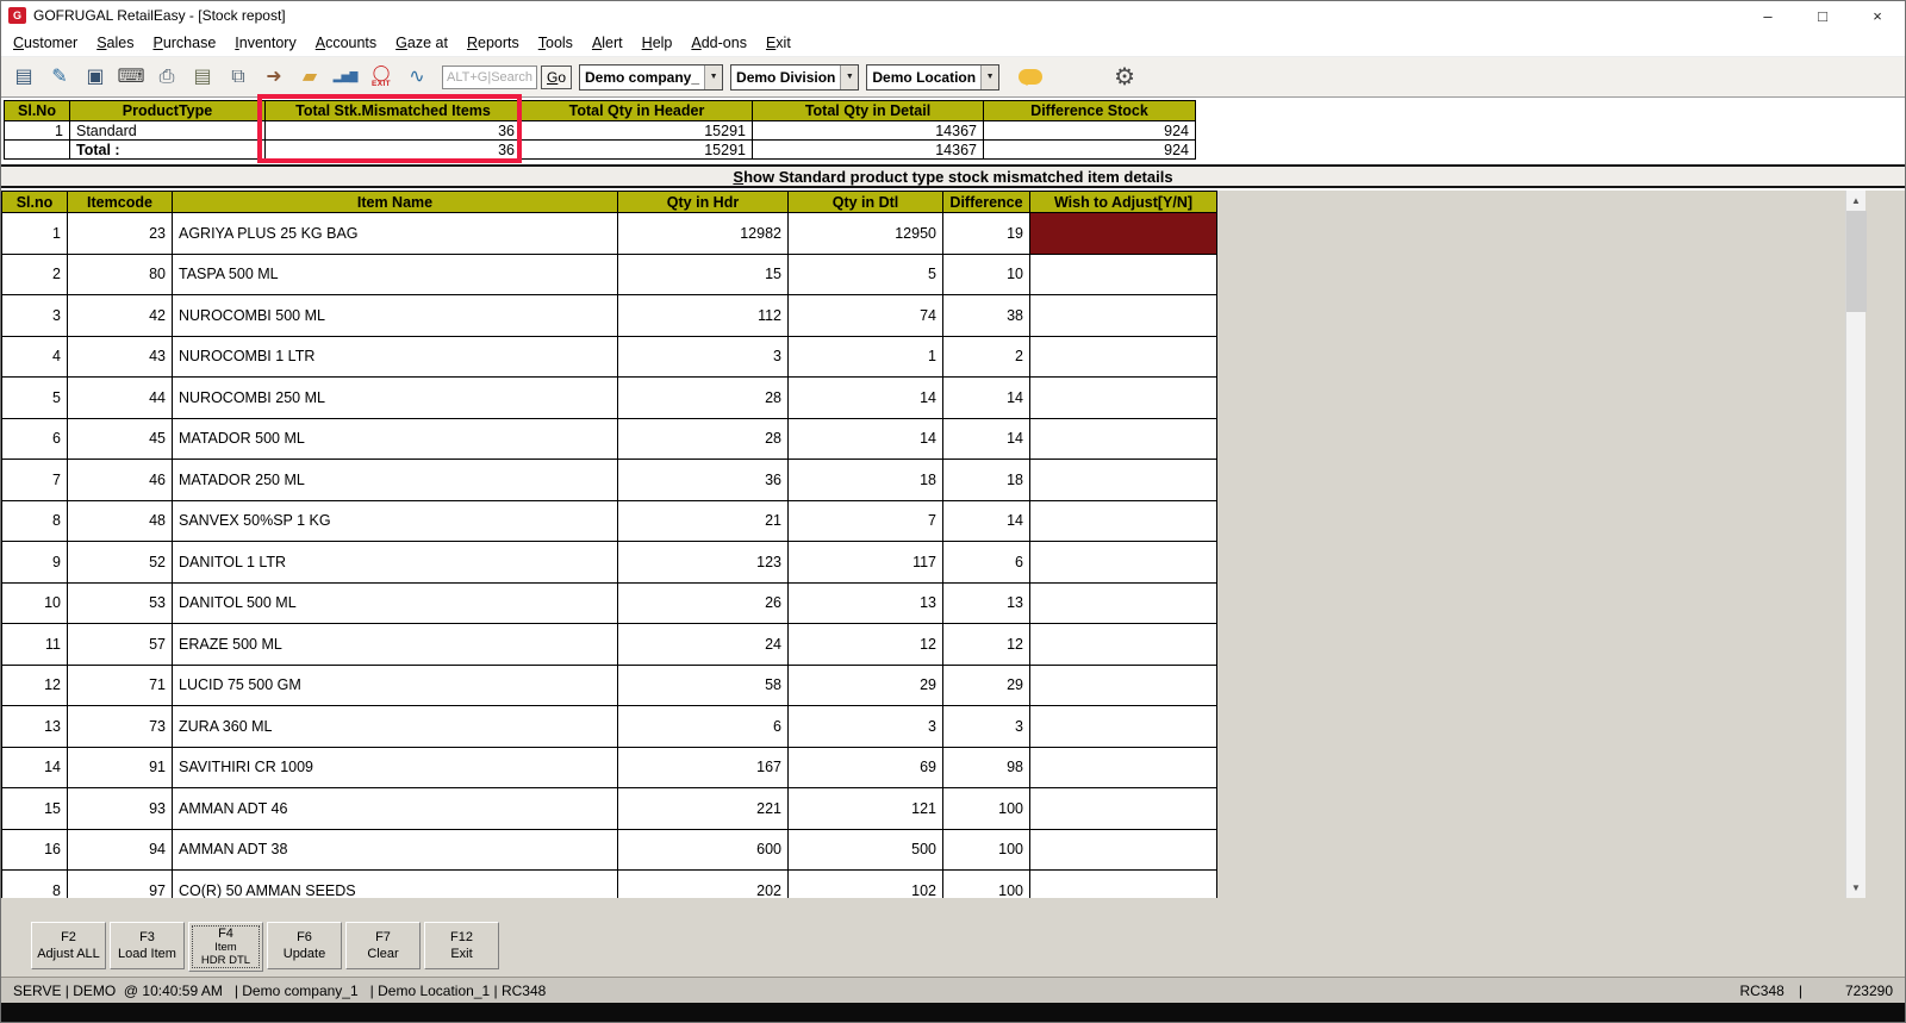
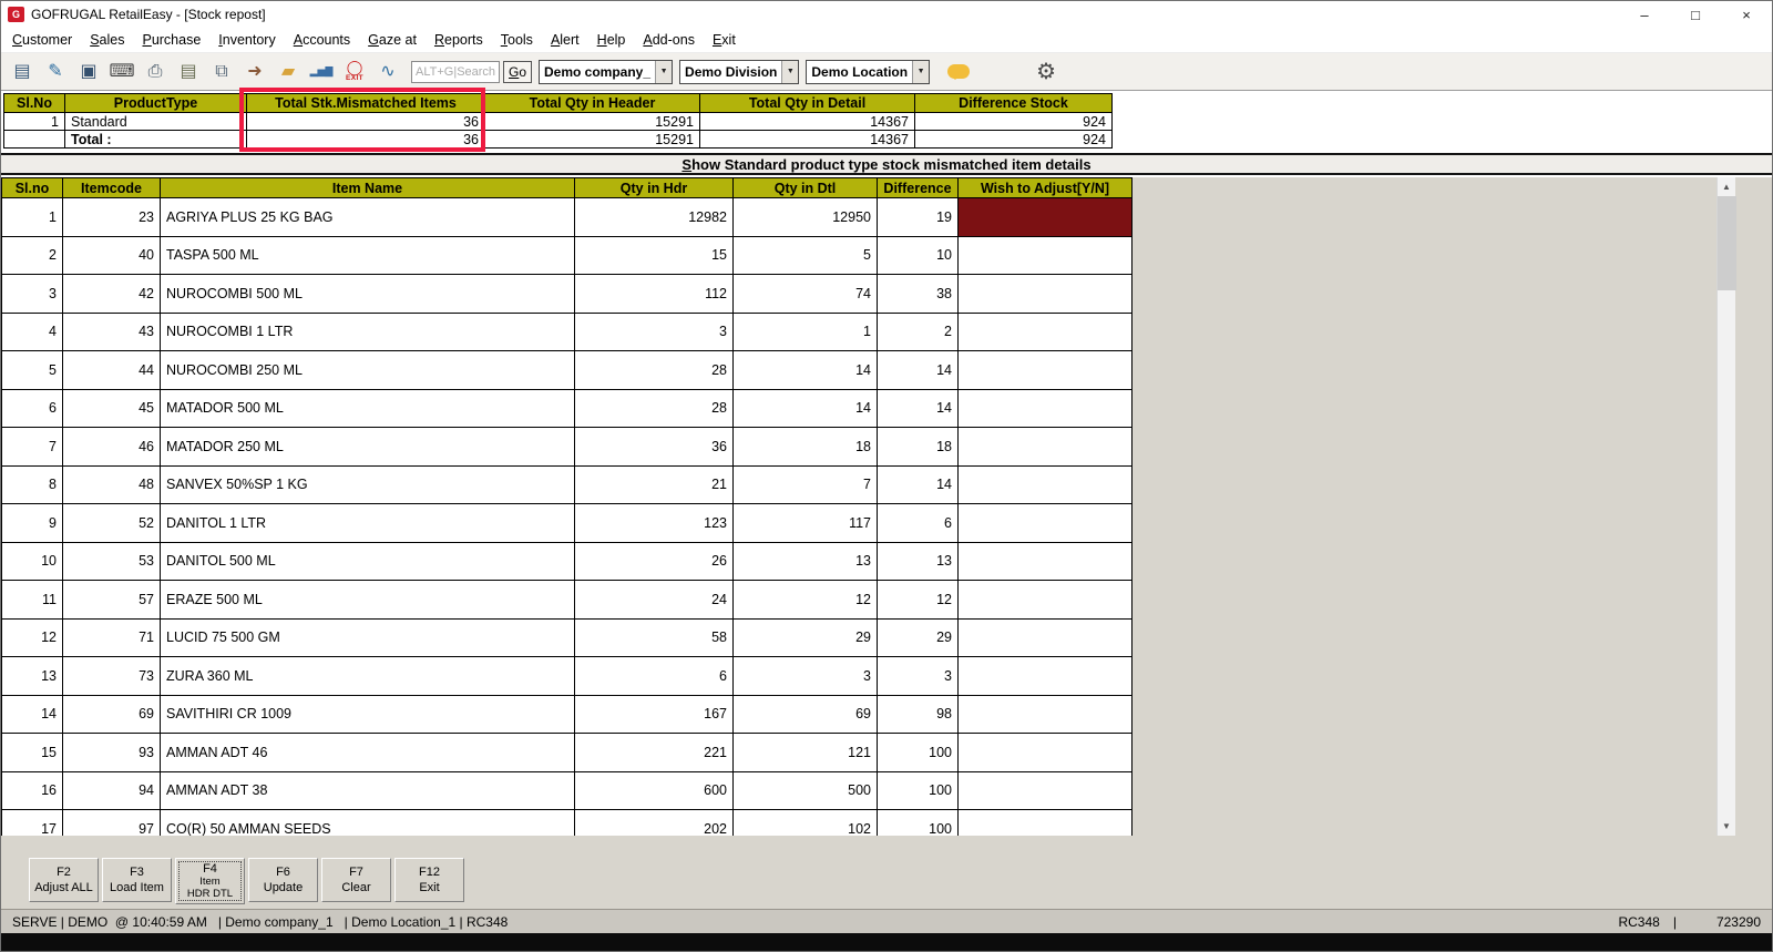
  G
  GOFRUGAL RetailEasy - [Stock repost]
  –
  □
  ×
  Customer
  Sales
  Purchase
  Inventory
  Accounts
  Gaze at
  Reports
  Tools
  Alert
  Help
  Add-ons
  Exit
  ▤
  ✎
  ▣
  ⌨
  ⎙
  ▤
  ⧉
  ➜
  ▰
  ▂▅▇
  ◯
  ∿
  ALT+G|Search
  Go
  Demo company_
  Demo Division
  Demo Location
  ⚙
  Sl.No	ProductType	Total Stk.Mismatched Items	Total Qty in Header	Total Qty in Detail	Difference Stock
  1	Standard	36	15291	14367	924
  	Total :	36	15291	14367	924
  S
  how Standard product type stock mismatched item details
  Sl.no	Itemcode	Item Name	Qty in Hdr	Qty in Dtl	Difference	Wish to Adjust[Y/N]
  1	23	AGRIYA PLUS 25 KG BAG	12982	12950	19
- 2	80	TASPA 500 ML	15	5	10
+ 2	40	TASPA 500 ML	15	5	10
  3	42	NUROCOMBI 500 ML	112	74	38
  4	43	NUROCOMBI 1 LTR	3	1	2
  5	44	NUROCOMBI 250 ML	28	14	14
  6	45	MATADOR 500 ML	28	14	14
  7	46	MATADOR 250 ML	36	18	18
  8	48	SANVEX 50%SP 1 KG	21	7	14
  9	52	DANITOL 1 LTR	123	117	6
  10	53	DANITOL 500 ML	26	13	13
  11	57	ERAZE 500 ML	24	12	12
  12	71	LUCID 75 500 GM	58	29	29
  13	73	ZURA 360 ML	6	3	3
- 14	91	SAVITHIRI CR 1009	167	69	98
+ 14	69	SAVITHIRI CR 1009	167	69	98
  15	93	AMMAN ADT 46	221	121	100
  16	94	AMMAN ADT 38	600	500	100
- 8	97	CO(R) 50 AMMAN SEEDS	202	102	100
+ 17	97	CO(R) 50 AMMAN SEEDS	202	102	100
  ▲
  ▼
  F2
  Adjust ALL
  F3
  Load Item
  F4
  Item
  HDR DTL
  F6
  Update
  F7
  Clear
  F12
  Exit
  SERVE | DEMO @ 10:40:59 AM | Demo company_1 | Demo Location_1 | RC348
  RC348
  |
  723290
